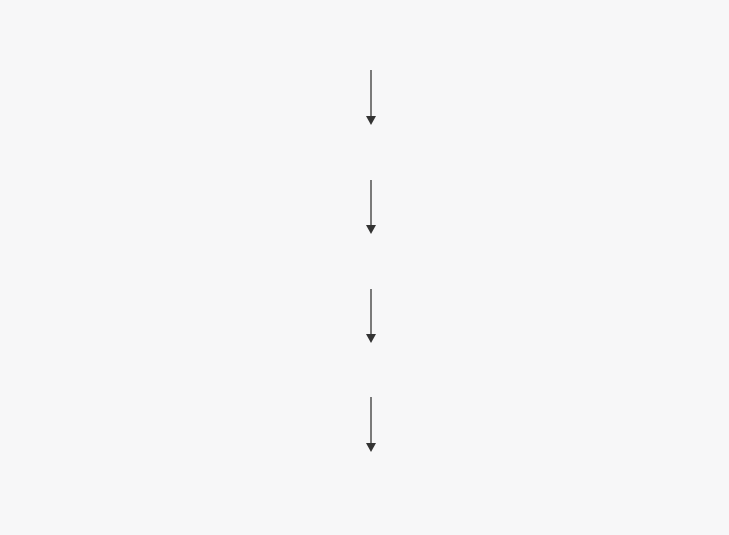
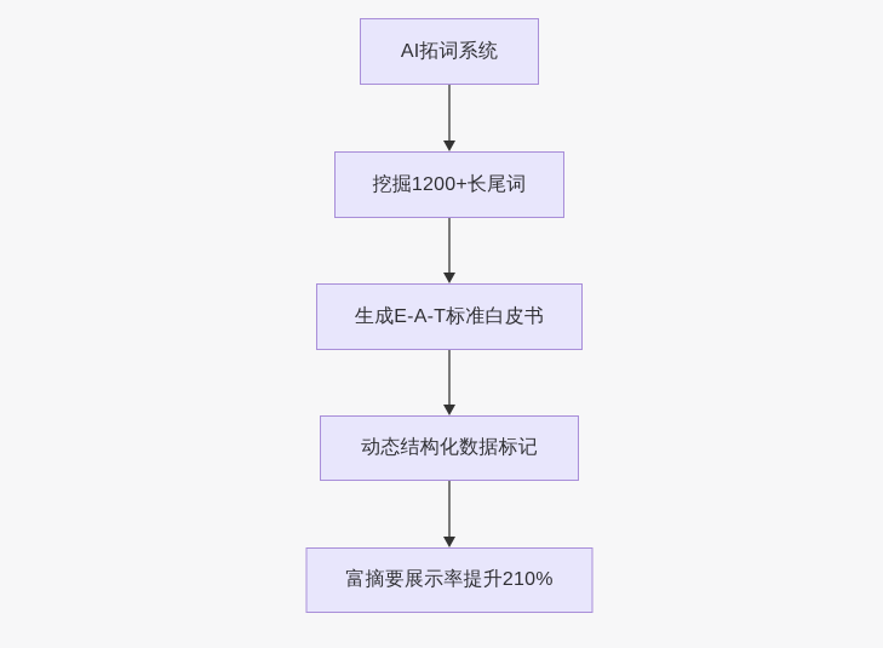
+ AI拓词系统
+ 挖掘1200+长尾词
+ 生成E-A-T标准白皮书
+ 动态结构化数据标记
+ 富摘要展示率提升210%
